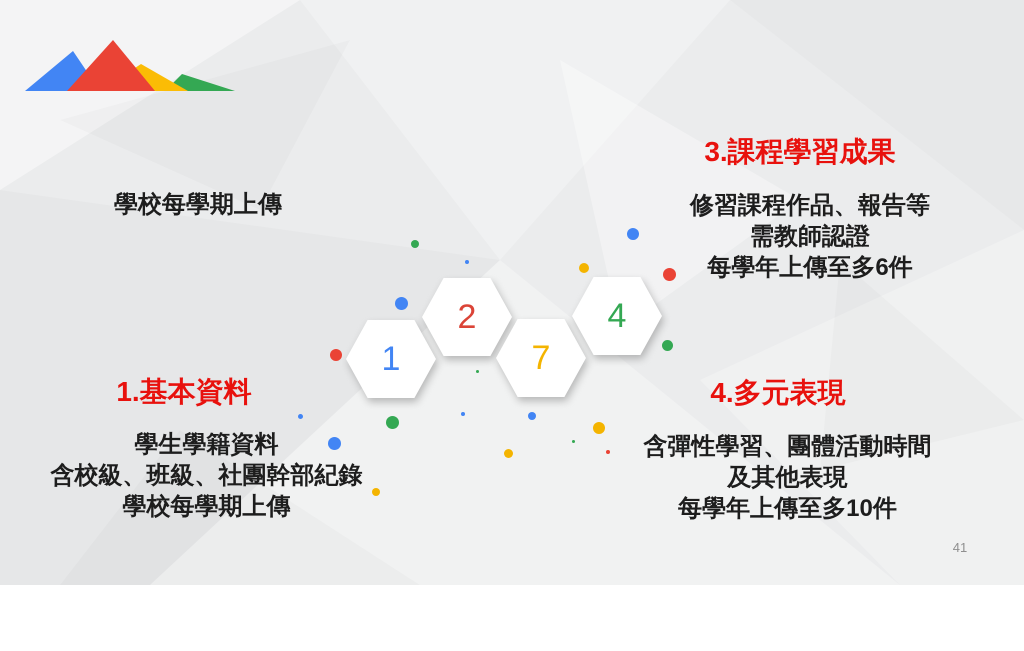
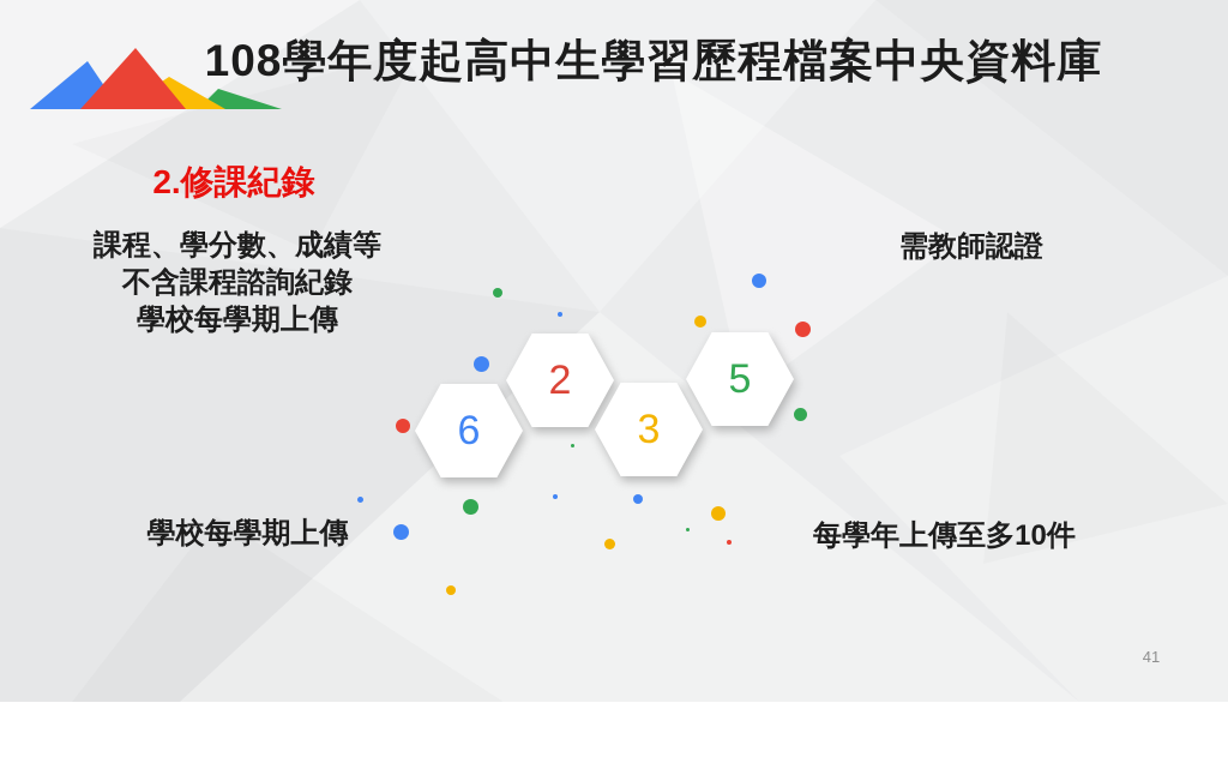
+ 108學年度起高中生學習歷程檔案中央資料庫
+ 2.修課紀錄
+ 課程、學分數、成績等
+ 不含課程諮詢紀錄
  學校每學期上傳
- 3.課程學習成果
- 修習課程作品、報告等
  需教師認證
- 每學年上傳至多6件
- 1.基本資料
- 學生學籍資料
- 含校級、班級、社團幹部紀錄
  學校每學期上傳
- 4.多元表現
- 含彈性學習、團體活動時間
- 及其他表現
  每學年上傳至多10件
- 1
+ 6
  2
- 7
+ 3
- 4
+ 5
  41
